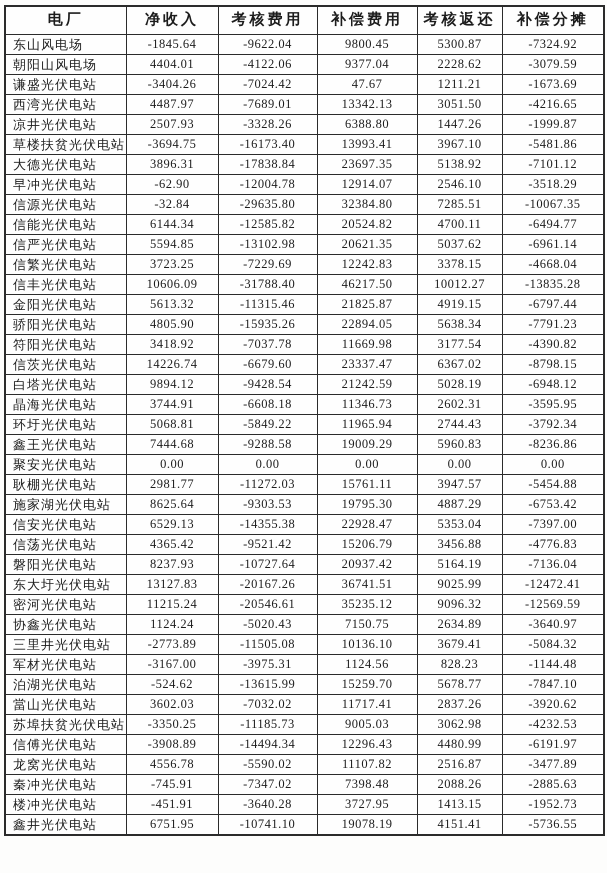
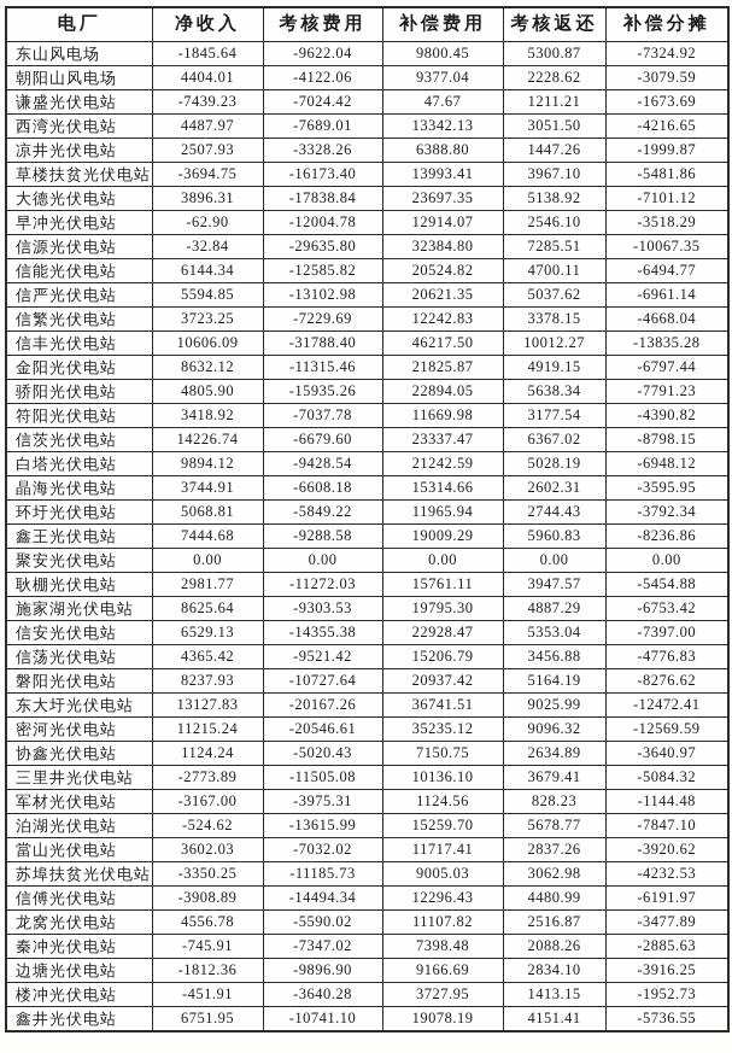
  电厂	净收入	考核费用	补偿费用	考核返还	补偿分摊
  东山风电场	-1845.64	-9622.04	9800.45	5300.87	-7324.92
  朝阳山风电场	4404.01	-4122.06	9377.04	2228.62	-3079.59
- 谦盛光伏电站	-3404.26	-7024.42	47.67	1211.21	-1673.69
+ 谦盛光伏电站	-7439.23	-7024.42	47.67	1211.21	-1673.69
  西湾光伏电站	4487.97	-7689.01	13342.13	3051.50	-4216.65
  凉井光伏电站	2507.93	-3328.26	6388.80	1447.26	-1999.87
  草楼扶贫光伏电站	-3694.75	-16173.40	13993.41	3967.10	-5481.86
  大德光伏电站	3896.31	-17838.84	23697.35	5138.92	-7101.12
  早冲光伏电站	-62.90	-12004.78	12914.07	2546.10	-3518.29
  信源光伏电站	-32.84	-29635.80	32384.80	7285.51	-10067.35
  信能光伏电站	6144.34	-12585.82	20524.82	4700.11	-6494.77
  信严光伏电站	5594.85	-13102.98	20621.35	5037.62	-6961.14
  信繁光伏电站	3723.25	-7229.69	12242.83	3378.15	-4668.04
  信丰光伏电站	10606.09	-31788.40	46217.50	10012.27	-13835.28
- 金阳光伏电站	5613.32	-11315.46	21825.87	4919.15	-6797.44
+ 金阳光伏电站	8632.12	-11315.46	21825.87	4919.15	-6797.44
  骄阳光伏电站	4805.90	-15935.26	22894.05	5638.34	-7791.23
  符阳光伏电站	3418.92	-7037.78	11669.98	3177.54	-4390.82
  信茨光伏电站	14226.74	-6679.60	23337.47	6367.02	-8798.15
  白塔光伏电站	9894.12	-9428.54	21242.59	5028.19	-6948.12
- 晶海光伏电站	3744.91	-6608.18	11346.73	2602.31	-3595.95
+ 晶海光伏电站	3744.91	-6608.18	15314.66	2602.31	-3595.95
  环圩光伏电站	5068.81	-5849.22	11965.94	2744.43	-3792.34
  鑫王光伏电站	7444.68	-9288.58	19009.29	5960.83	-8236.86
  聚安光伏电站	0.00	0.00	0.00	0.00	0.00
  耿棚光伏电站	2981.77	-11272.03	15761.11	3947.57	-5454.88
  施家湖光伏电站	8625.64	-9303.53	19795.30	4887.29	-6753.42
  信安光伏电站	6529.13	-14355.38	22928.47	5353.04	-7397.00
  信荡光伏电站	4365.42	-9521.42	15206.79	3456.88	-4776.83
- 磐阳光伏电站	8237.93	-10727.64	20937.42	5164.19	-7136.04
+ 磐阳光伏电站	8237.93	-10727.64	20937.42	5164.19	-8276.62
  东大圩光伏电站	13127.83	-20167.26	36741.51	9025.99	-12472.41
  密河光伏电站	11215.24	-20546.61	35235.12	9096.32	-12569.59
  协鑫光伏电站	1124.24	-5020.43	7150.75	2634.89	-3640.97
  三里井光伏电站	-2773.89	-11505.08	10136.10	3679.41	-5084.32
  军材光伏电站	-3167.00	-3975.31	1124.56	828.23	-1144.48
  泊湖光伏电站	-524.62	-13615.99	15259.70	5678.77	-7847.10
  當山光伏电站	3602.03	-7032.02	11717.41	2837.26	-3920.62
  苏埠扶贫光伏电站	-3350.25	-11185.73	9005.03	3062.98	-4232.53
  信傅光伏电站	-3908.89	-14494.34	12296.43	4480.99	-6191.97
  龙窝光伏电站	4556.78	-5590.02	11107.82	2516.87	-3477.89
  秦冲光伏电站	-745.91	-7347.02	7398.48	2088.26	-2885.63
+ 边塘光伏电站	-1812.36	-9896.90	9166.69	2834.10	-3916.25
  楼冲光伏电站	-451.91	-3640.28	3727.95	1413.15	-1952.73
  鑫井光伏电站	6751.95	-10741.10	19078.19	4151.41	-5736.55
